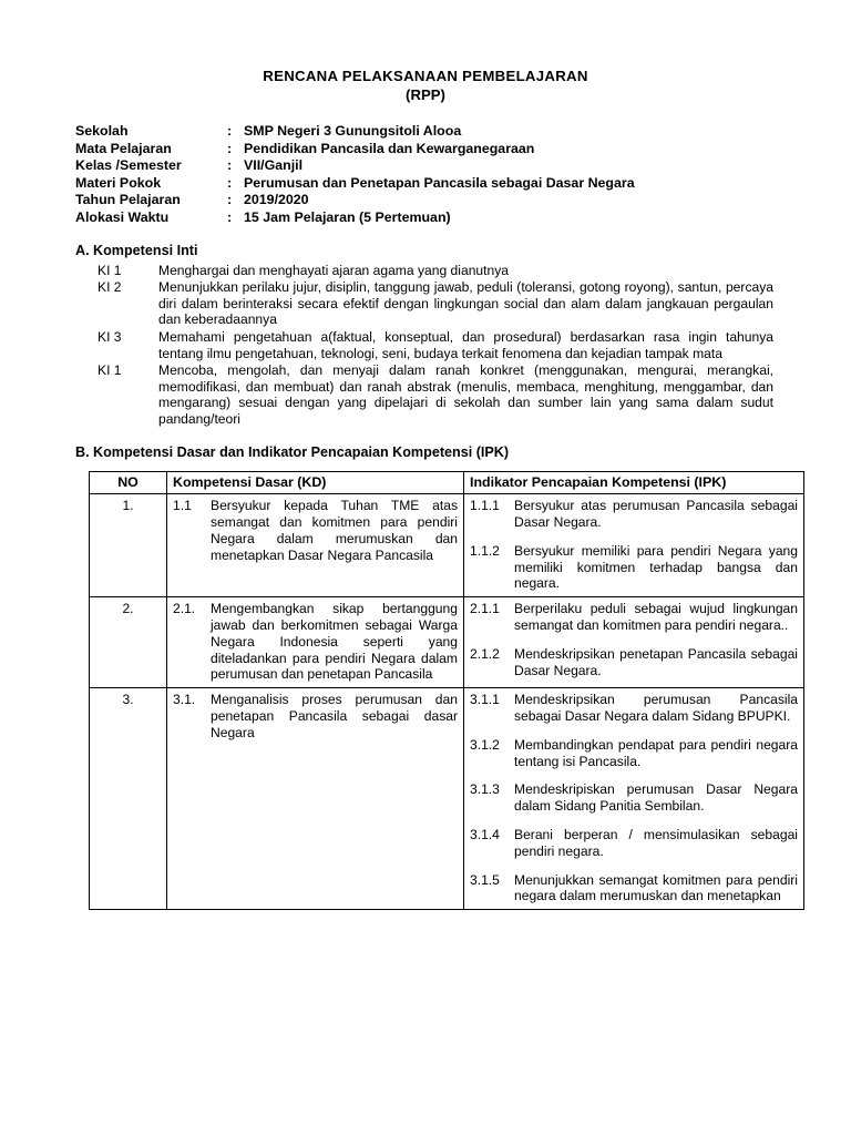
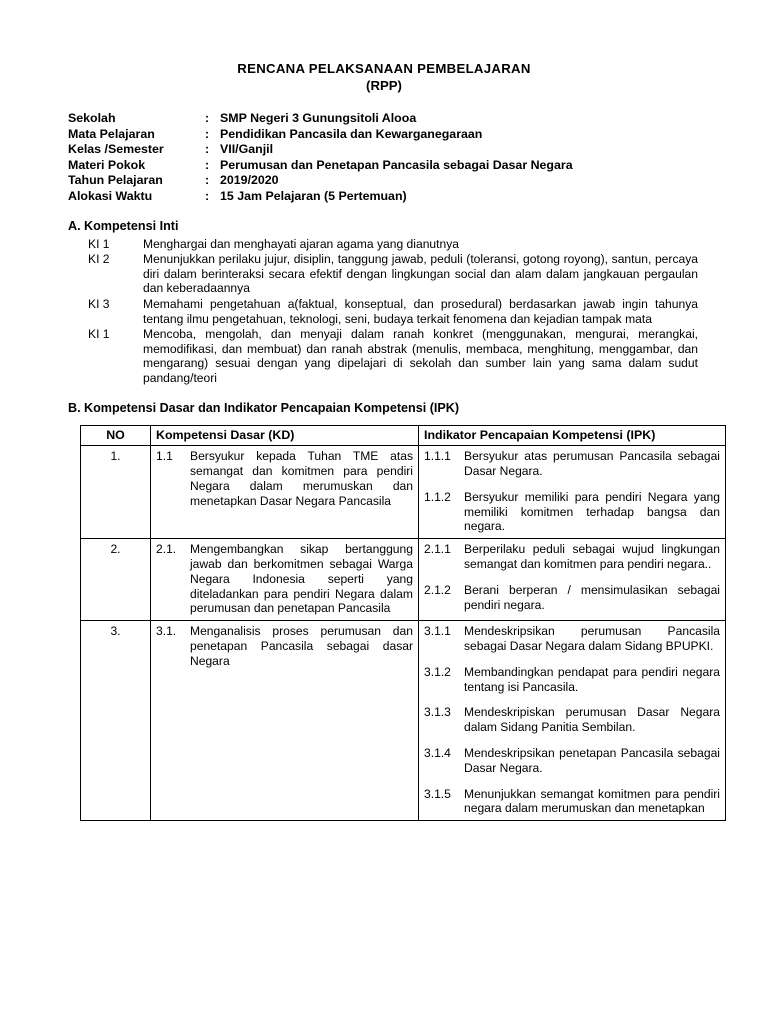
  RENCANA PELAKSANAAN PEMBELAJARAN
  (RPP)
  Sekolah	:	SMP Negeri 3 Gunungsitoli Alooa
  Mata Pelajaran	:	Pendidikan Pancasila dan Kewarganegaraan
  Kelas /Semester	:	VII/Ganjil
  Materi Pokok	:	Perumusan dan Penetapan Pancasila sebagai Dasar Negara
  Tahun Pelajaran	:	2019/2020
  Alokasi Waktu	:	15 Jam Pelajaran (5 Pertemuan)
  A. Kompetensi Inti
  KI 1	Menghargai dan menghayati ajaran agama yang dianutnya
  KI 2	Menunjukkan perilaku jujur, disiplin, tanggung jawab, peduli (toleransi, gotong royong), santun, percaya diri dalam berinteraksi secara efektif dengan lingkungan social dan alam dalam jangkauan pergaulan dan keberadaannya
- KI 3	Memahami pengetahuan a(faktual, konseptual, dan prosedural) berdasarkan rasa ingin tahunya tentang ilmu pengetahuan, teknologi, seni, budaya terkait fenomena dan kejadian tampak mata
+ KI 3	Memahami pengetahuan a(faktual, konseptual, dan prosedural) berdasarkan jawab ingin tahunya tentang ilmu pengetahuan, teknologi, seni, budaya terkait fenomena dan kejadian tampak mata
  KI 1	Mencoba, mengolah, dan menyaji dalam ranah konkret (menggunakan, mengurai, merangkai, memodifikasi, dan membuat) dan ranah abstrak (menulis, membaca, menghitung, menggambar, dan mengarang) sesuai dengan yang dipelajari di sekolah dan sumber lain yang sama dalam sudut pandang/teori
  B. Kompetensi Dasar dan Indikator Pencapaian Kompetensi (IPK)
  NO	Kompetensi Dasar (KD)	Indikator Pencapaian Kompetensi (IPK)
  1.
  1.1
  Bersyukur kepada Tuhan TME atas semangat dan komitmen para pendiri Negara dalam merumuskan dan menetapkan Dasar Negara Pancasila
  1.1.1
  Bersyukur atas perumusan Pancasila sebagai Dasar Negara.
  1.1.2
  Bersyukur memiliki para pendiri Negara yang memiliki komitmen terhadap bangsa dan negara.
  2.
  2.1.
  Mengembangkan sikap bertanggung jawab dan berkomitmen sebagai Warga Negara Indonesia seperti yang diteladankan para pendiri Negara dalam perumusan dan penetapan Pancasila
  2.1.1
  Berperilaku peduli sebagai wujud lingkungan semangat dan komitmen para pendiri negara..
  2.1.2
- Mendeskripsikan penetapan Pancasila sebagai Dasar Negara.
+ Berani berperan / mensimulasikan sebagai pendiri negara.
  3.
  3.1.
  Menganalisis proses perumusan dan penetapan Pancasila sebagai dasar Negara
  3.1.1
  Mendeskripsikan perumusan Pancasila sebagai Dasar Negara dalam Sidang BPUPKI.
  3.1.2
  Membandingkan pendapat para pendiri negara tentang isi Pancasila.
  3.1.3
  Mendeskripiskan perumusan Dasar Negara dalam Sidang Panitia Sembilan.
  3.1.4
- Berani berperan / mensimulasikan sebagai pendiri negara.
+ Mendeskripsikan penetapan Pancasila sebagai Dasar Negara.
  3.1.5
  Menunjukkan semangat komitmen para pendiri negara dalam merumuskan dan menetapkan
